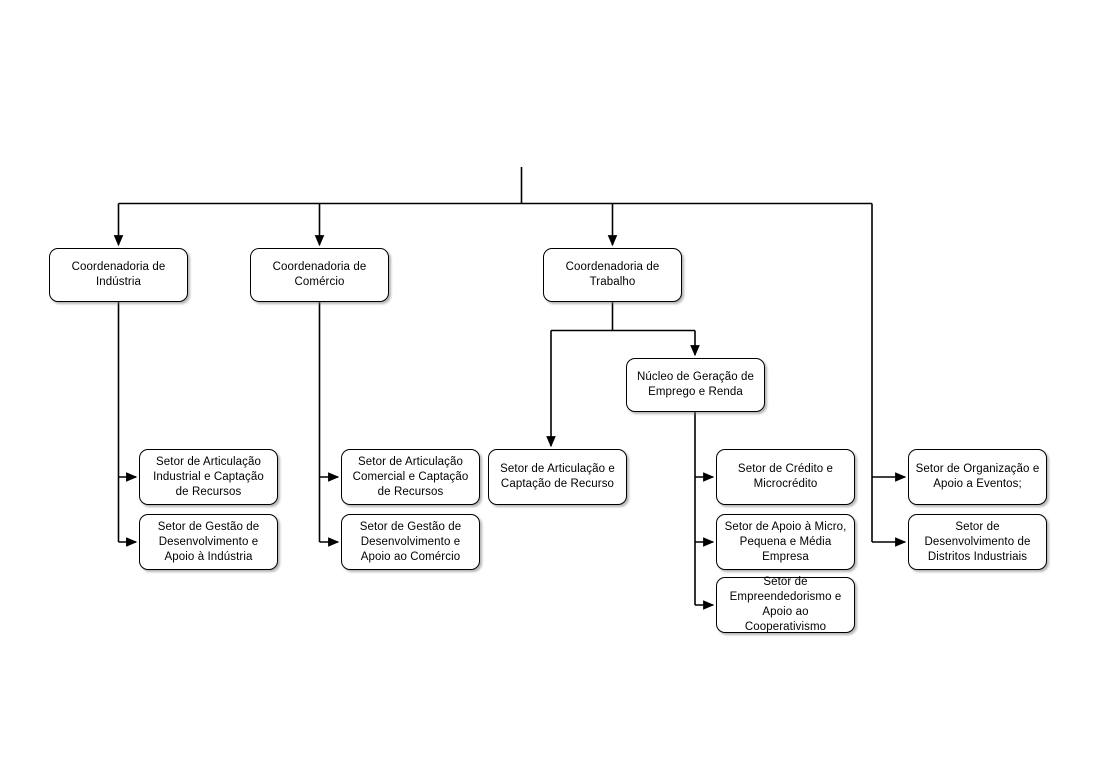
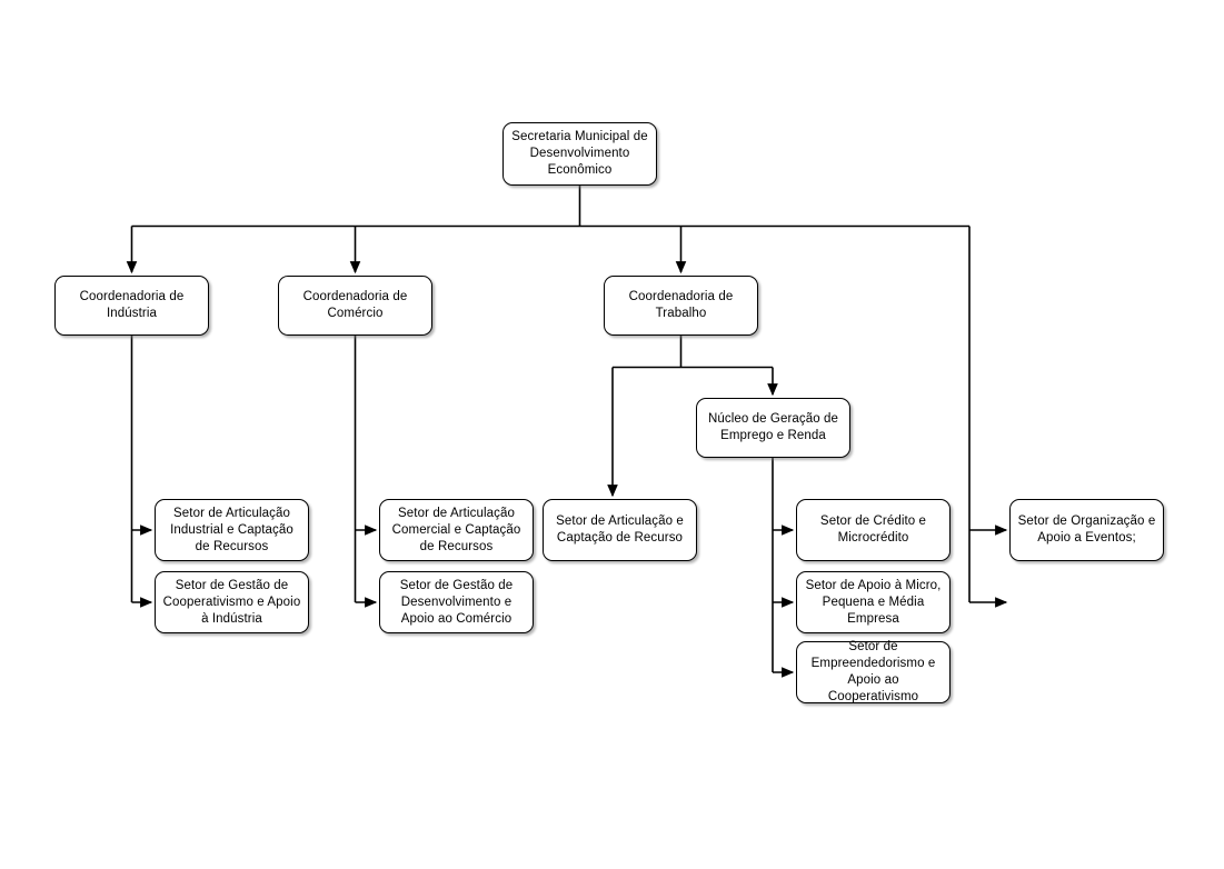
+ Secretaria Municipal de Desenvolvimento Econômico
  Coordenadoria de Indústria
  Coordenadoria de Comércio
  Coordenadoria de Trabalho
  Núcleo de Geração de Emprego e Renda
  Setor de Articulação Industrial e Captação de Recursos
- Setor de Gestão de Desenvolvimento e Apoio à Indústria
+ Setor de Gestão de Cooperativismo e Apoio à Indústria
  Setor de Articulação Comercial e Captação de Recursos
  Setor de Gestão de Desenvolvimento e Apoio ao Comércio
  Setor de Articulação e Captação de Recurso
  Setor de Crédito e Microcrédito
  Setor de Apoio à Micro, Pequena e Média Empresa
  Setor de Empreendedorismo e Apoio ao Cooperativismo
  Setor de Organização e Apoio a Eventos;
- Setor de Desenvolvimento de Distritos Industriais
